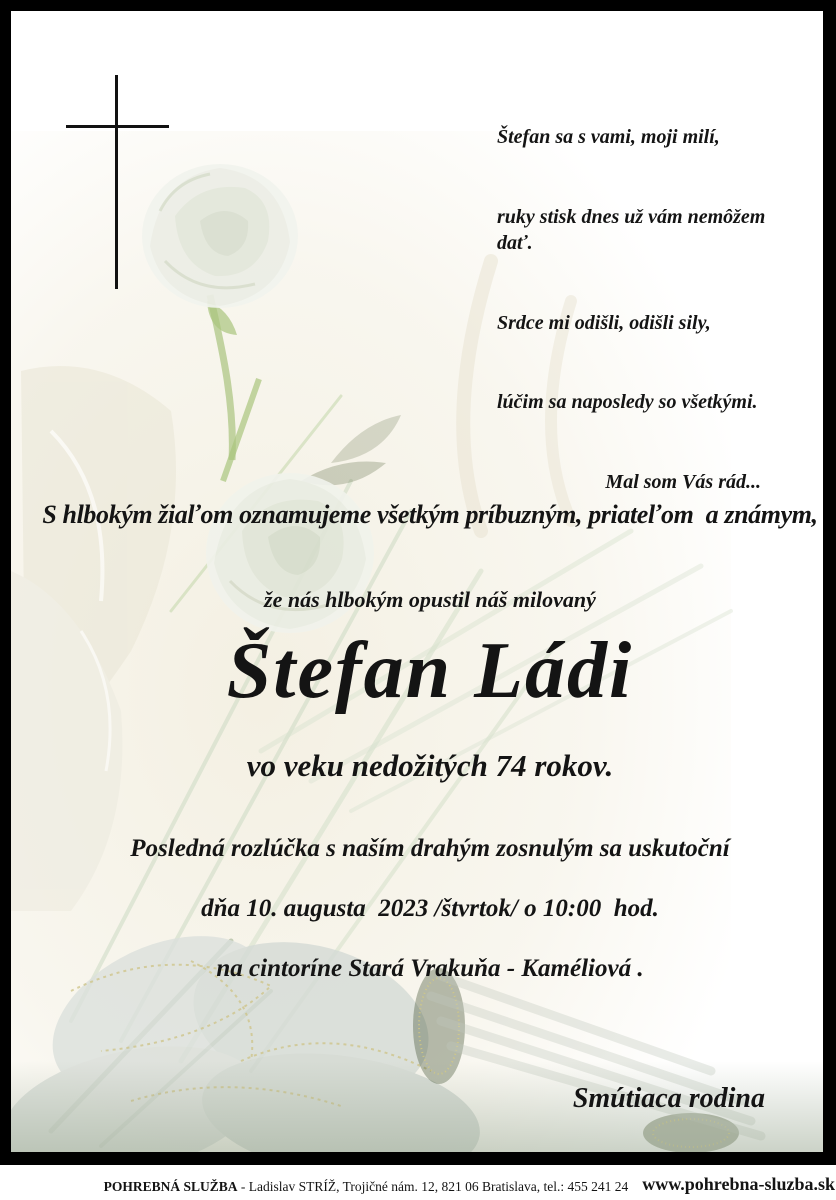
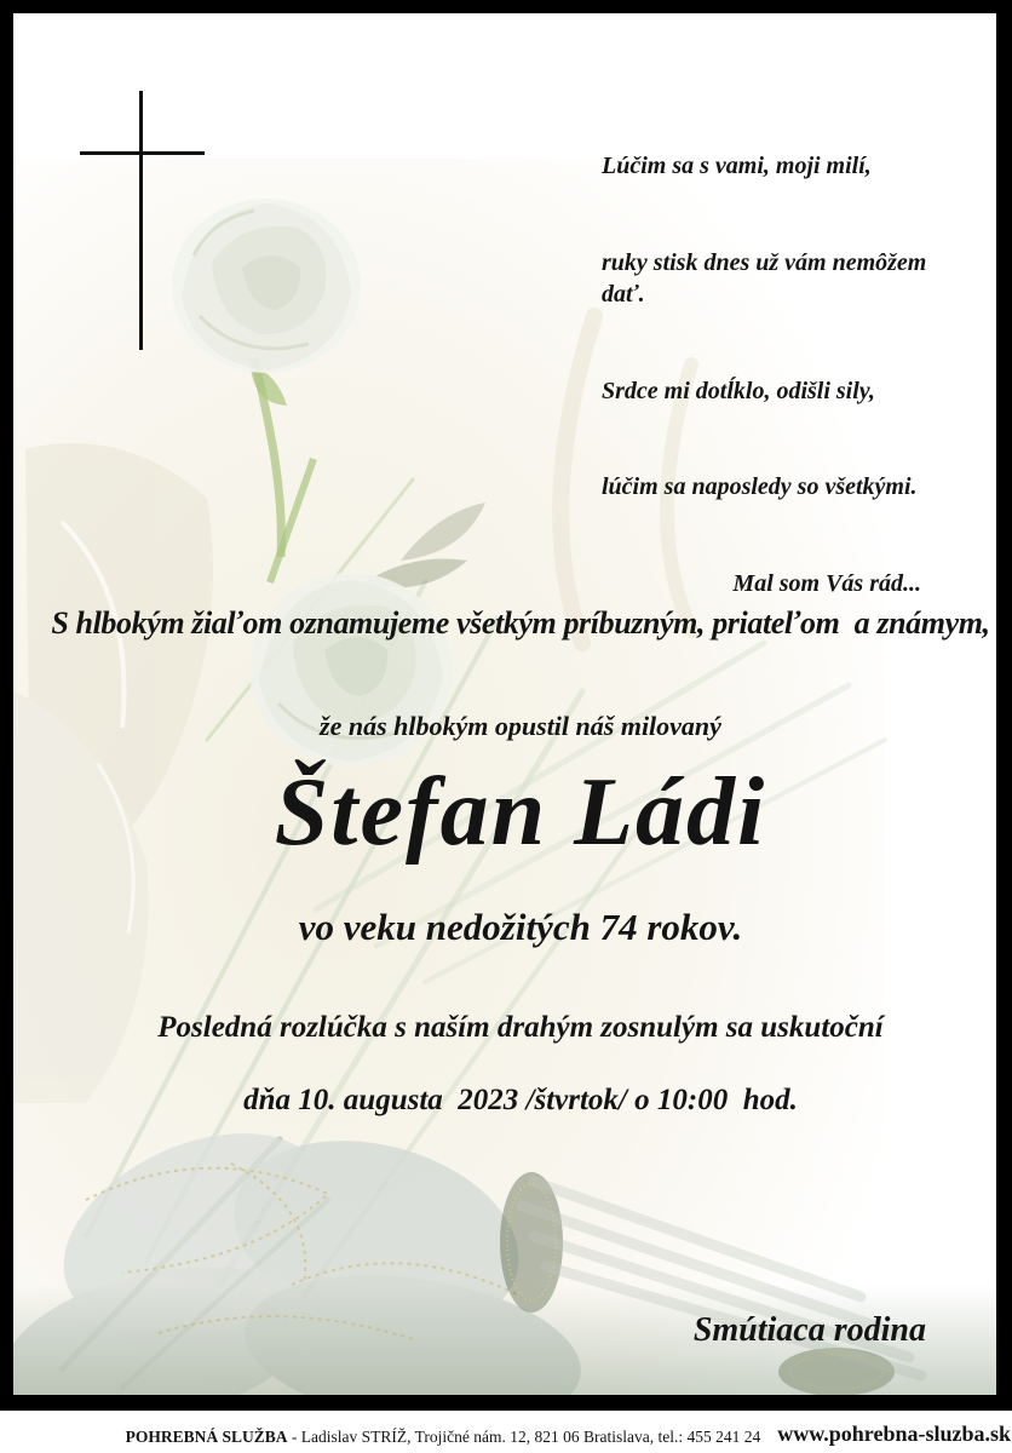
- Štefan sa s vami, moji milí,
+ Lúčim sa s vami, moji milí,
  ruky stisk dnes už vám nemôžem dať.
- Srdce mi odišli, odišli sily,
+ Srdce mi dotĺklo, odišli sily,
  lúčim sa naposledy so všetkými.
  Mal som Vás rád...
  S hlbokým žiaľom oznamujeme všetkým príbuzným, priateľom a známym,
  že nás hlbokým opustil náš milovaný
  Štefan Ládi
  vo veku nedožitých 74 rokov.
  Posledná rozlúčka s naším drahým zosnulým sa uskutoční
  dňa 10. augusta 2023 /štvrtok/ o 10:00 hod.
- na cintoríne Stará Vrakuňa - Kaméliová .
  Smútiaca rodina
  POHREBNÁ SLUŽBA - Ladislav STRÍŽ, Trojičné nám. 12, 821 06 Bratislava, tel.: 455 241 24
  www.pohrebna-sluzba.sk
